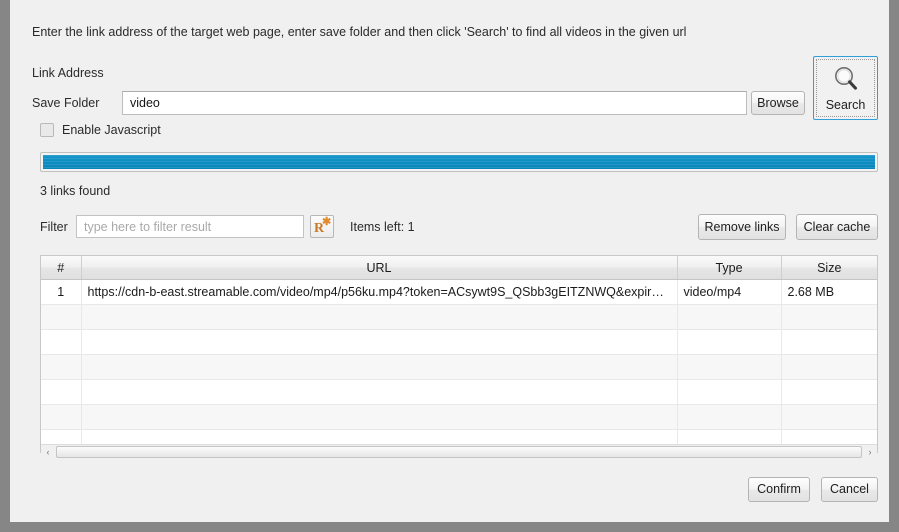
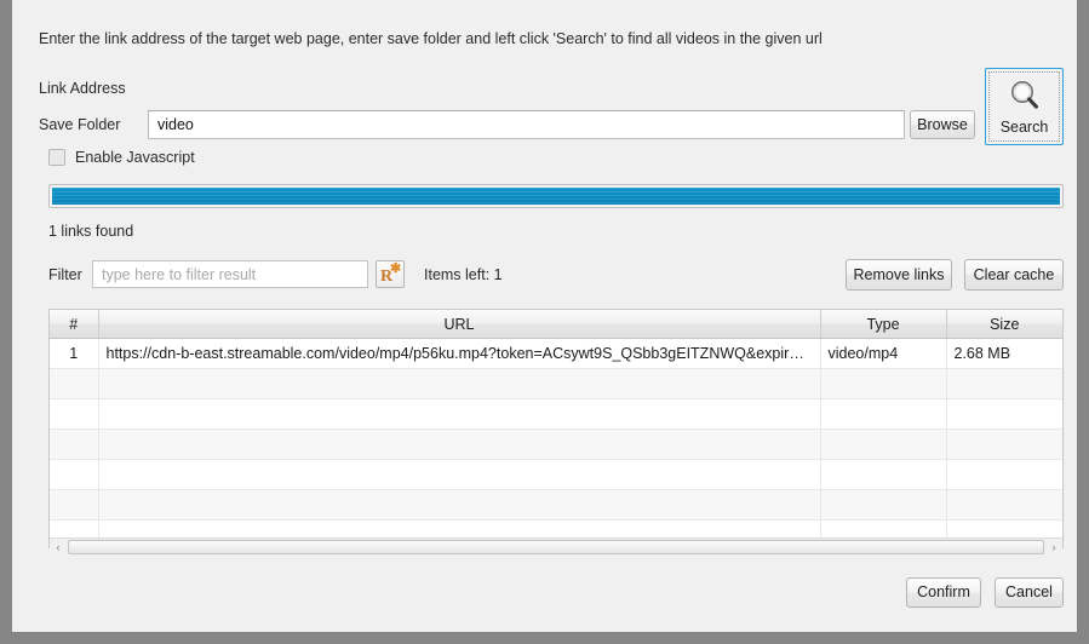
- Enter the link address of the target web page, enter save folder and then click 'Search' to find all videos in the given url
+ Enter the link address of the target web page, enter save folder and left click 'Search' to find all videos in the given url
  Link Address
  Save Folder
  video
  Browse
  Search
  Enable Javascript
- 3 links found
+ 1 links found
  Filter
  type here to filter result
  R
  ✱
  Items left: 1
  Remove links
  Clear cache
  #	URL	Type	Size
  1	https://cdn-b-east.streamable.com/video/mp4/p56ku.mp4?token=ACsywt9S_QSbb3gEITZNWQ&expires…	video/mp4	2.68 MB
  ‹
  ›
  Confirm
  Cancel
